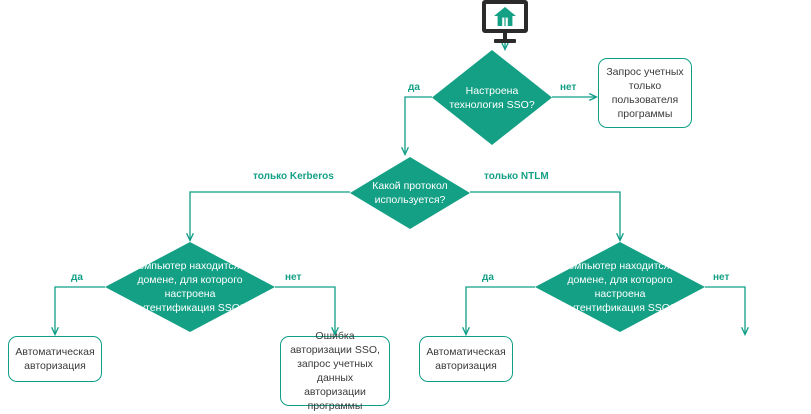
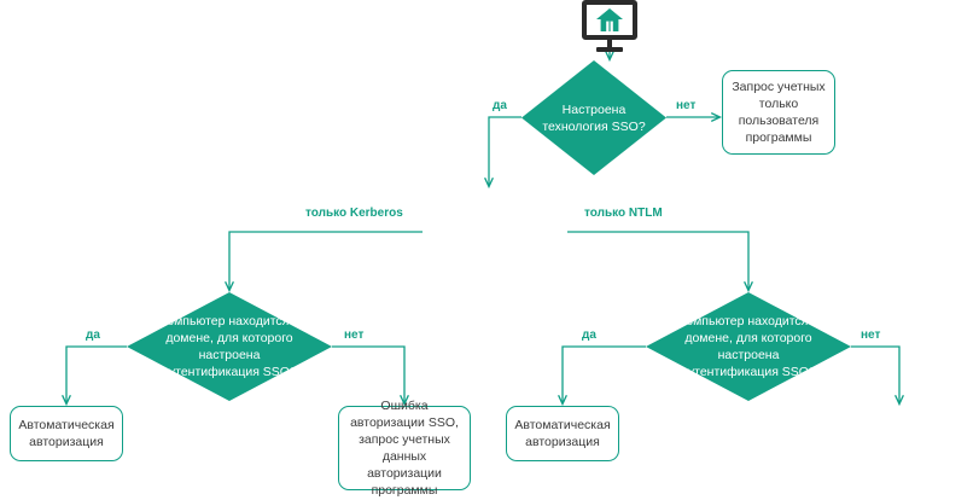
  Настроена технология SSO?
  Запрос учетных только пользователя программы
- Какой протокол используется?
  мпьютер находитс домене, для которого настроена тентификация SS
  мпьютер находитс домене, для которого настроена тентификация SS
  Автоматическая авторизация
  Ошибка авторизации SSO, запрос учетных данных авторизации программы
  Автоматическая авторизация
  да
  нет
  только Kerberos
  только NTLM
  да
  нет
  да
  нет
